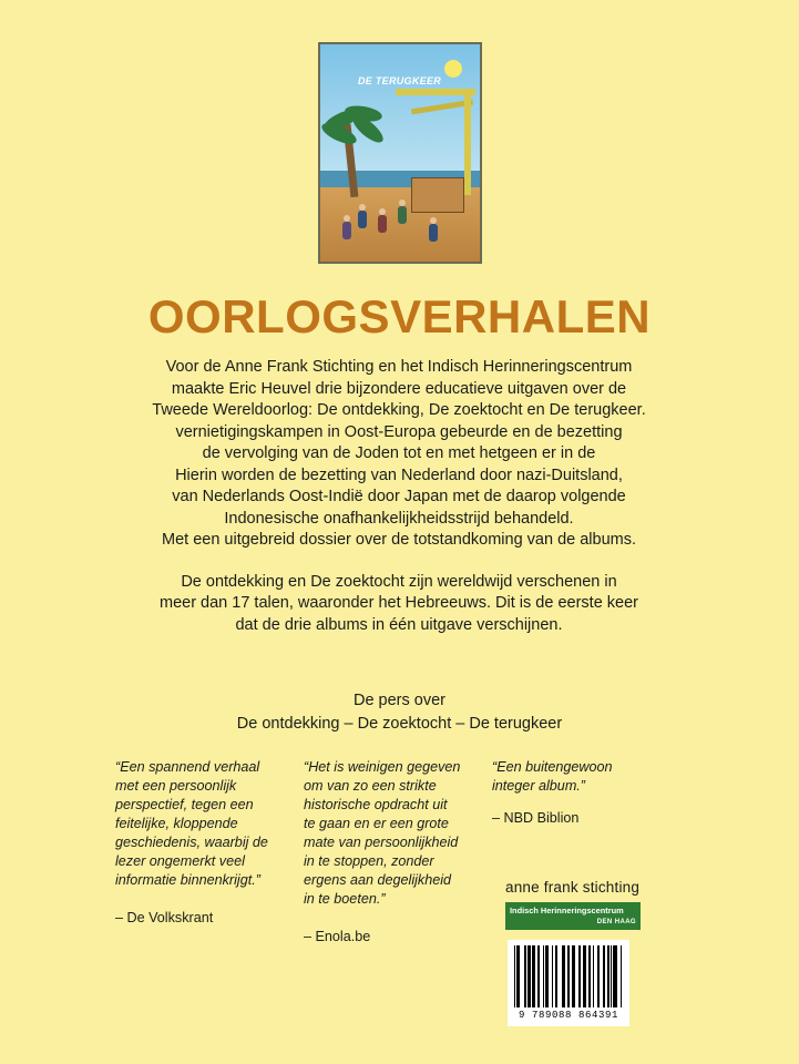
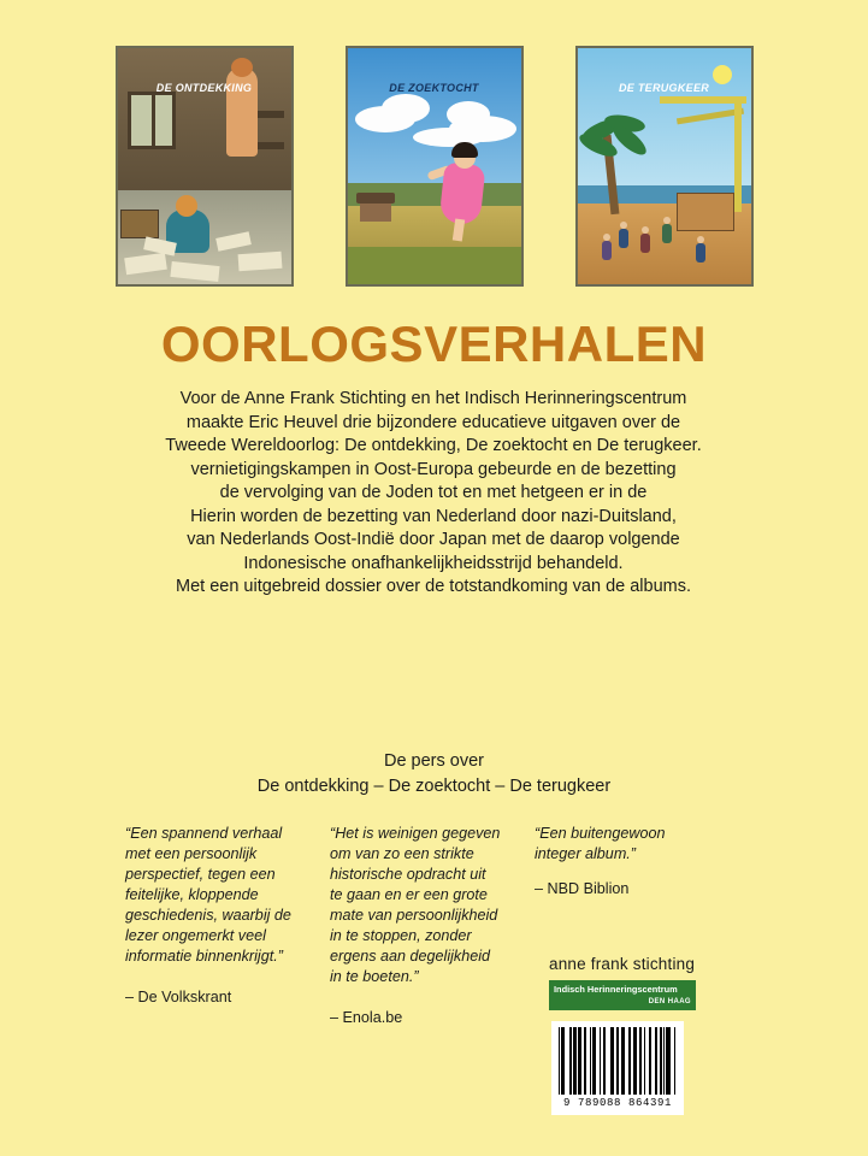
+ DE ONTDEKKING
+ DE ZOEKTOCHT
  DE TERUGKEER
  OORLOGSVERHALEN
  Voor de Anne Frank Stichting en het Indisch Herinneringscentrum
  maakte Eric Heuvel drie bijzondere educatieve uitgaven over de
  Tweede Wereldoorlog: De ontdekking, De zoektocht en De terugkeer.
  vernietigingskampen in Oost-Europa gebeurde en de bezetting
  de vervolging van de Joden tot en met hetgeen er in de
  Hierin worden de bezetting van Nederland door nazi-Duitsland,
  van Nederlands Oost-Indië door Japan met de daarop volgende
  Indonesische onafhankelijkheidsstrijd behandeld.
  Met een uitgebreid dossier over de totstandkoming van de albums.
- De ontdekking en De zoektocht zijn wereldwijd verschenen in
- meer dan 17 talen, waaronder het Hebreeuws. Dit is de eerste keer
- dat de drie albums in één uitgave verschijnen.
  De pers over
  De ontdekking – De zoektocht – De terugkeer
  “Een spannend verhaal met een persoonlijk perspectief, tegen een feitelijke, kloppende geschiedenis, waarbij de lezer ongemerkt veel informatie binnenkrijgt.”
  – De Volkskrant
  “Het is weinigen gegeven om van zo een strikte historische opdracht uit te gaan en er een grote mate van persoonlijkheid in te stoppen, zonder ergens aan degelijkheid in te boeten.”
  – Enola.be
  “Een buitengewoon integer album.”
  – NBD Biblion
  anne frank stichting
  Indisch Herinneringscentrum
  9 789088 864391
